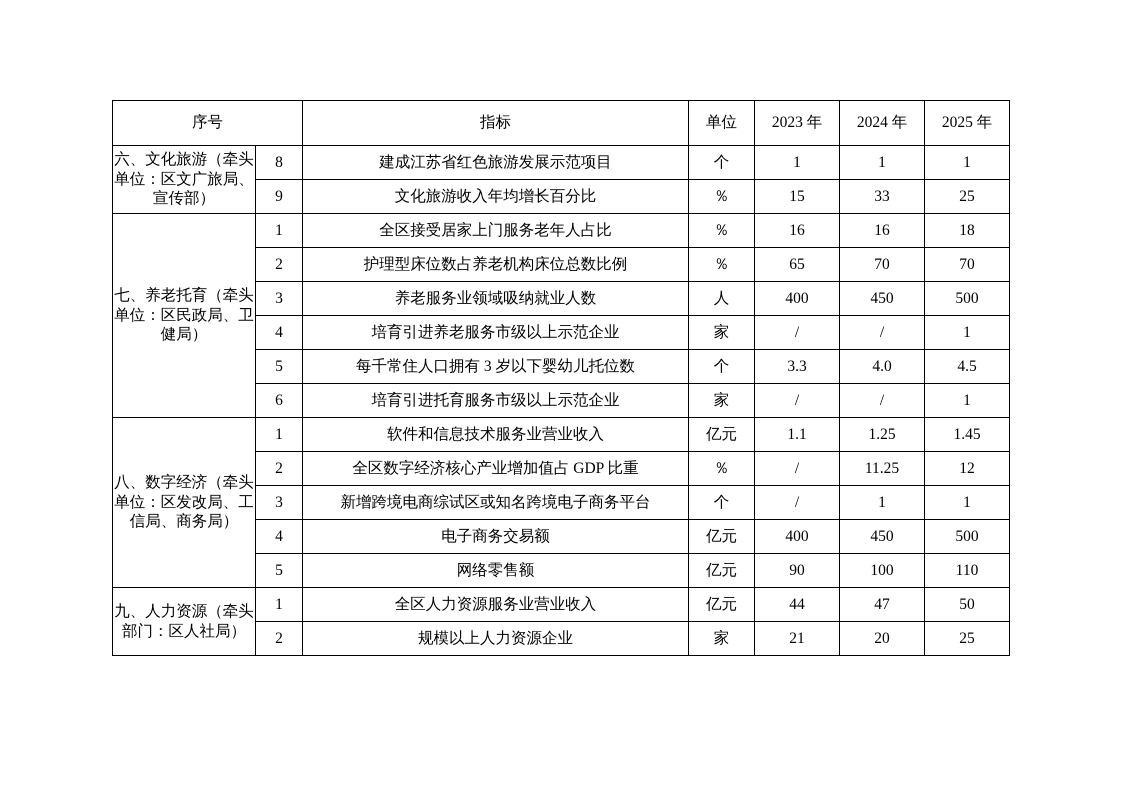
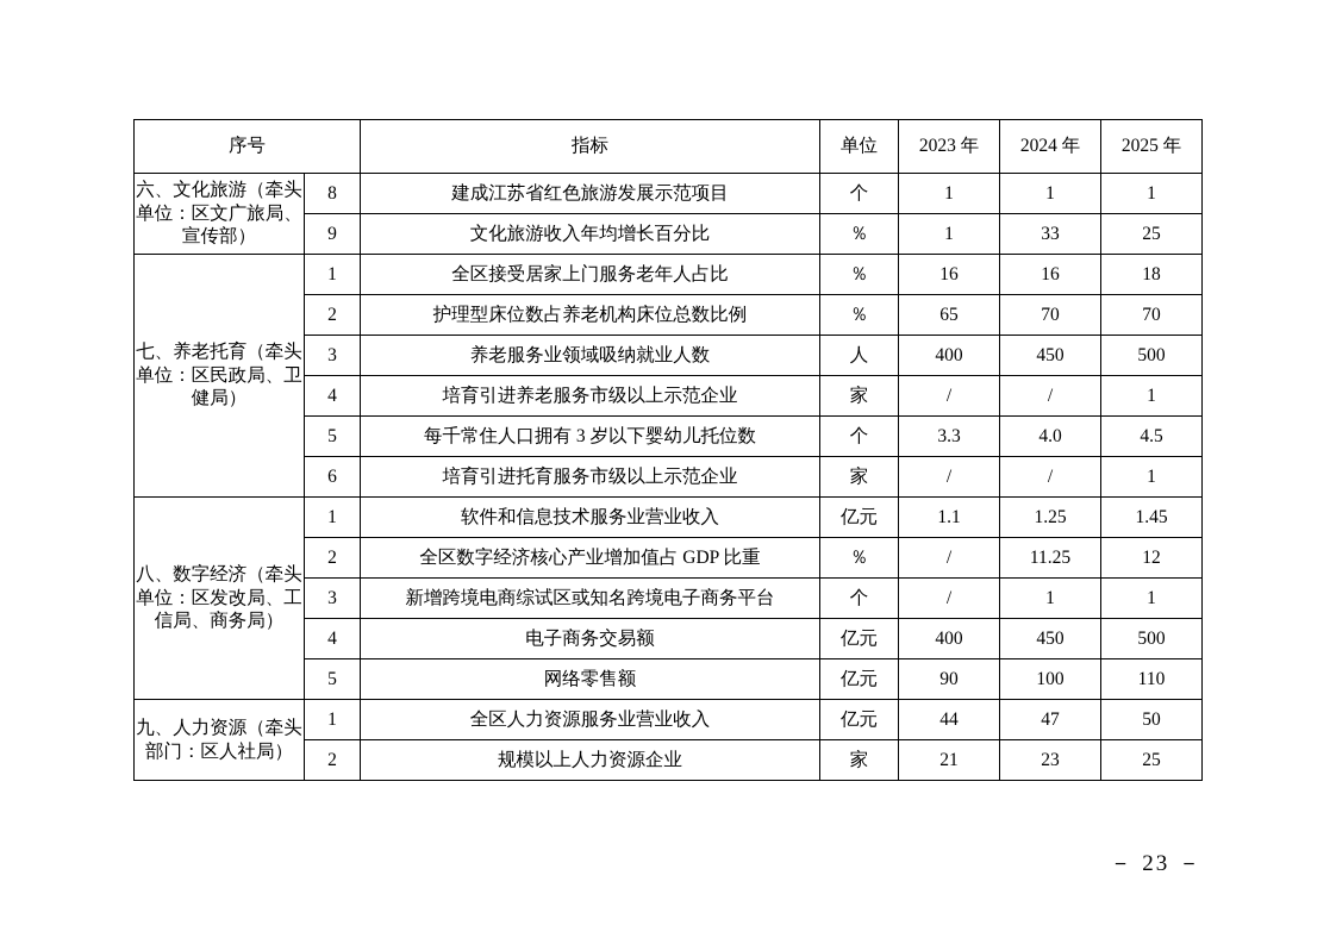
  序号	指标	单位	2023 年	2024 年	2025 年
  六、文化旅游（牵头单位：区文广旅局、宣传部）	8	建成江苏省红色旅游发展示范项目	个	1	1	1
- 9	文化旅游收入年均增长百分比	％	15	33	25
+ 9	文化旅游收入年均增长百分比	％	1	33	25
  七、养老托育（牵头单位：区民政局、卫健局）	1	全区接受居家上门服务老年人占比	％	16	16	18
  2	护理型床位数占养老机构床位总数比例	％	65	70	70
  3	养老服务业领域吸纳就业人数	人	400	450	500
  4	培育引进养老服务市级以上示范企业	家	/	/	1
  5	每千常住人口拥有 3 岁以下婴幼儿托位数	个	3.3	4.0	4.5
  6	培育引进托育服务市级以上示范企业	家	/	/	1
  八、数字经济（牵头单位：区发改局、工信局、商务局）	1	软件和信息技术服务业营业收入	亿元	1.1	1.25	1.45
  2	全区数字经济核心产业增加值占 GDP 比重	％	/	11.25	12
  3	新增跨境电商综试区或知名跨境电子商务平台	个	/	1	1
  4	电子商务交易额	亿元	400	450	500
  5	网络零售额	亿元	90	100	110
  九、人力资源（牵头部门：区人社局）	1	全区人力资源服务业营业收入	亿元	44	47	50
- 2	规模以上人力资源企业	家	21	20	25
+ 2	规模以上人力资源企业	家	21	23	25
+ － 23 －
